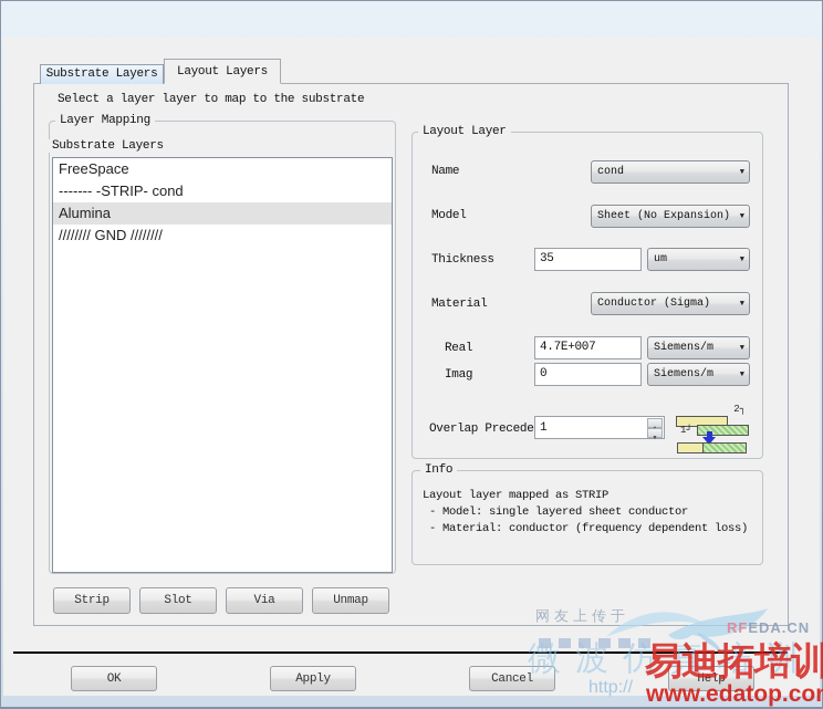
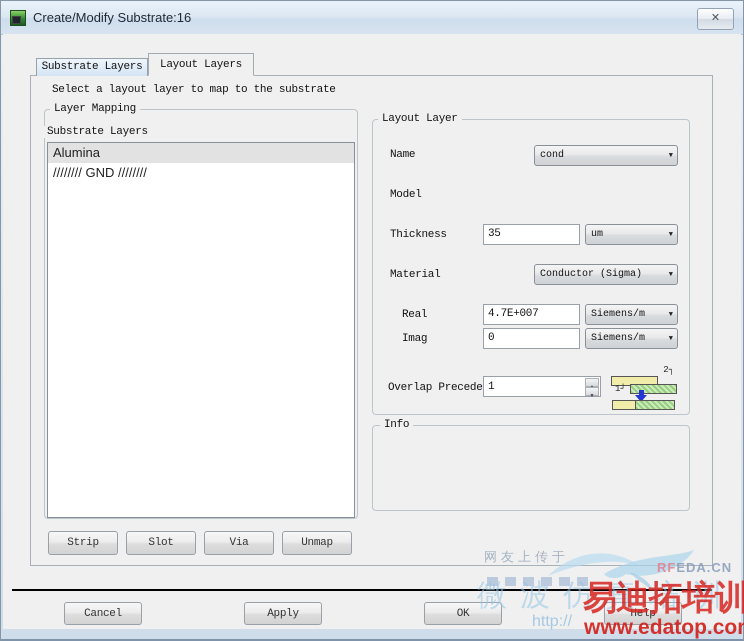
+ Create/Modify Substrate:16
+ ✕
  Substrate Layers
  Layout Layers
- Select a layer layer to map to the substrate
+ Select a layout layer to map to the substrate
  Layer Mapping
  Substrate Layers
- FreeSpace
- ------- -STRIP- cond
  Alumina
  //////// GND ////////
  Strip
  Slot
  Via
  Unmap
  Layout Layer
  Name
  cond
  Model
- Sheet (No Expansion)
  Thickness
  35
  um
  Material
  Conductor (Sigma)
  Real
  4.7E+007
  Siemens/m
  Imag
  0
  Siemens/m
  Overlap Precede
  1
  2┐
  1┘
  Info
- Layout layer mapped as STRIP
- - Model: single layered sheet conductor
- - Material: conductor (frequency dependent loss)
- OK
+ Cancel
  Apply
- Cancel
+ OK
  Help
  网友上传于
  RFEDA.CN
  微波仿真培训
  易迪拓培训
  http://
  www.edatop.co
